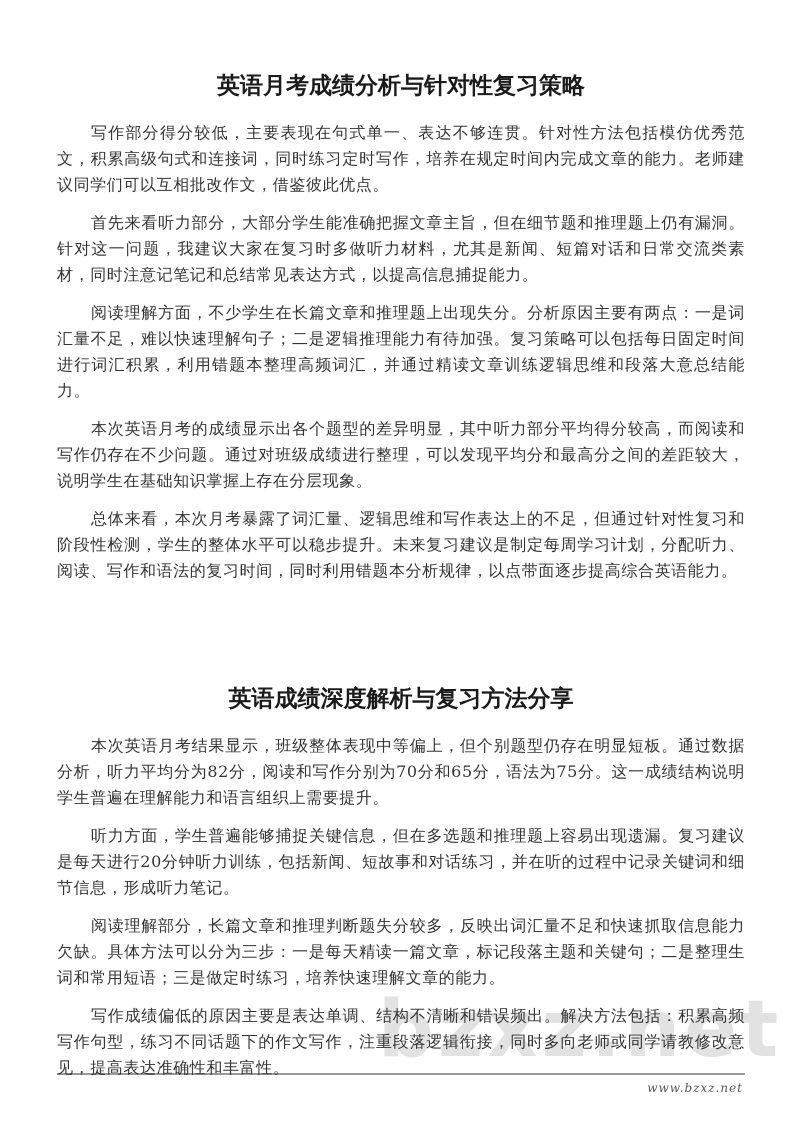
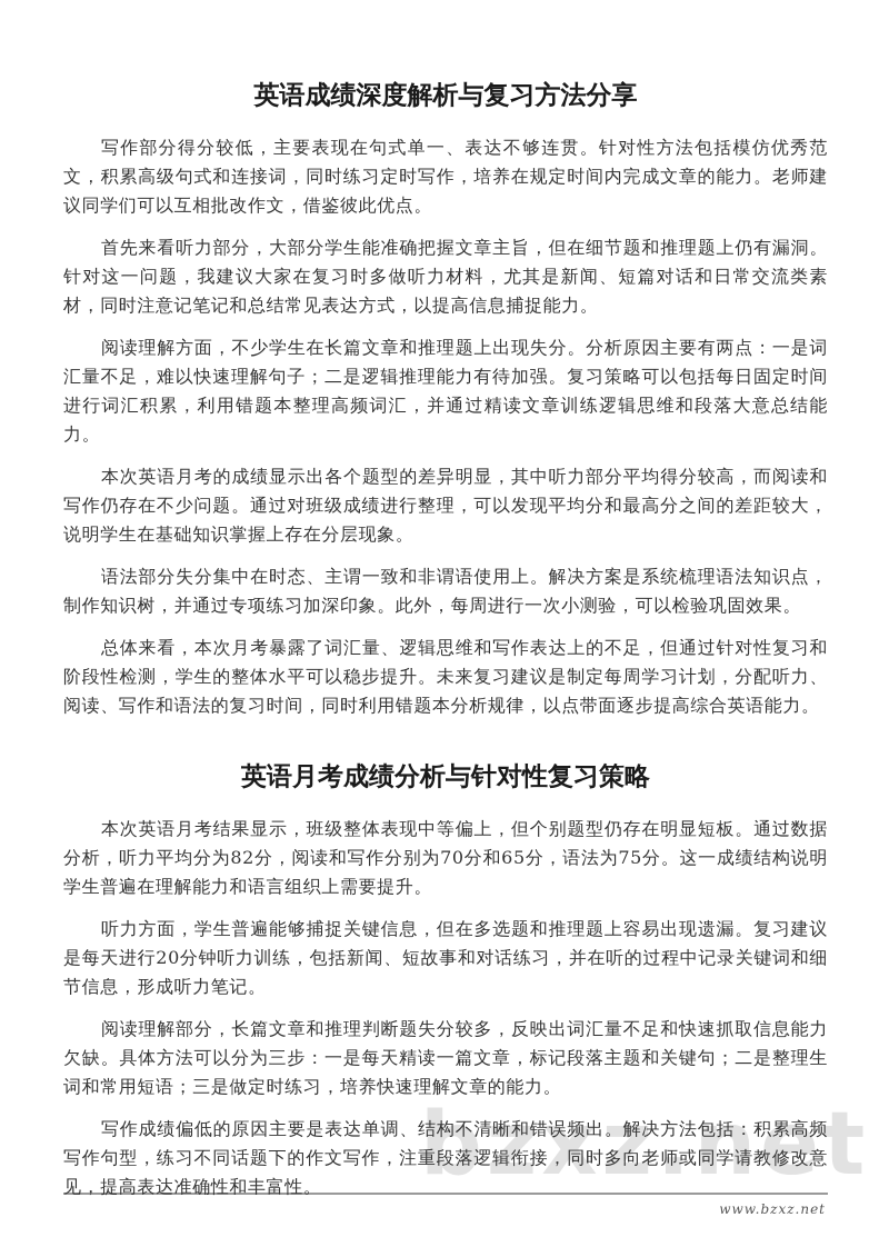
  bzxz.net
- 英语月考成绩分析与针对性复习策略
+ 英语成绩深度解析与复习方法分享
  写作部分得分较低，主要表现在句式单一、表达不够连贯。针对性方法包括模仿优秀范文，积累高级句式和连接词，同时练习定时写作，培养在规定时间内完成文章的能力。老师建议同学们可以互相批改作文，借鉴彼此优点。
  首先来看听力部分，大部分学生能准确把握文章主旨，但在细节题和推理题上仍有漏洞。针对这一问题，我建议大家在复习时多做听力材料，尤其是新闻、短篇对话和日常交流类素材，同时注意记笔记和总结常见表达方式，以提高信息捕捉能力。
  阅读理解方面，不少学生在长篇文章和推理题上出现失分。分析原因主要有两点：一是词汇量不足，难以快速理解句子；二是逻辑推理能力有待加强。复习策略可以包括每日固定时间进行词汇积累，利用错题本整理高频词汇，并通过精读文章训练逻辑思维和段落大意总结能力。
  本次英语月考的成绩显示出各个题型的差异明显，其中听力部分平均得分较高，而阅读和写作仍存在不少问题。通过对班级成绩进行整理，可以发现平均分和最高分之间的差距较大，说明学生在基础知识掌握上存在分层现象。
+ 语法部分失分集中在时态、主谓一致和非谓语使用上。解决方案是系统梳理语法知识点，制作知识树，并通过专项练习加深印象。此外，每周进行一次小测验，可以检验巩固效果。
  总体来看，本次月考暴露了词汇量、逻辑思维和写作表达上的不足，但通过针对性复习和阶段性检测，学生的整体水平可以稳步提升。未来复习建议是制定每周学习计划，分配听力、阅读、写作和语法的复习时间，同时利用错题本分析规律，以点带面逐步提高综合英语能力。
- 英语成绩深度解析与复习方法分享
+ 英语月考成绩分析与针对性复习策略
  本次英语月考结果显示，班级整体表现中等偏上，但个别题型仍存在明显短板。通过数据分析，听力平均分为82分，阅读和写作分别为70分和65分，语法为75分。这一成绩结构说明学生普遍在理解能力和语言组织上需要提升。
  听力方面，学生普遍能够捕捉关键信息，但在多选题和推理题上容易出现遗漏。复习建议是每天进行20分钟听力训练，包括新闻、短故事和对话练习，并在听的过程中记录关键词和细节信息，形成听力笔记。
  阅读理解部分，长篇文章和推理判断题失分较多，反映出词汇量不足和快速抓取信息能力欠缺。具体方法可以分为三步：一是每天精读一篇文章，标记段落主题和关键句；二是整理生词和常用短语；三是做定时练习，培养快速理解文章的能力。
  写作成绩偏低的原因主要是表达单调、结构不清晰和错误频出。解决方法包括：积累高频写作句型，练习不同话题下的作文写作，注重段落逻辑衔接，同时多向老师或同学请教修改意见，提高表达准确性和丰富性。
  www.bzxz.net
